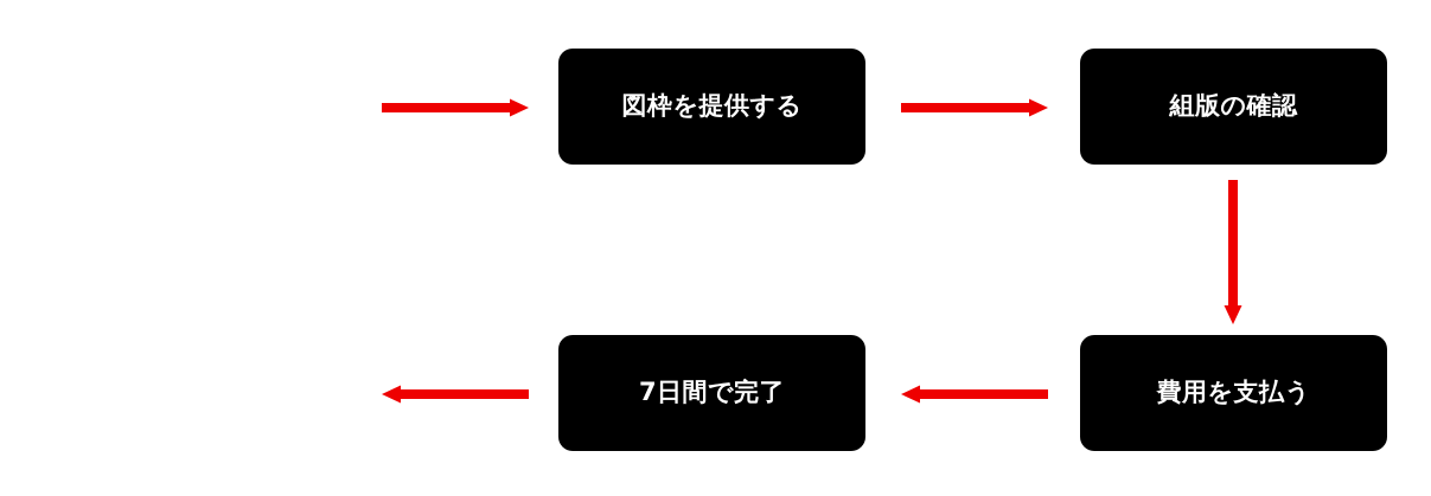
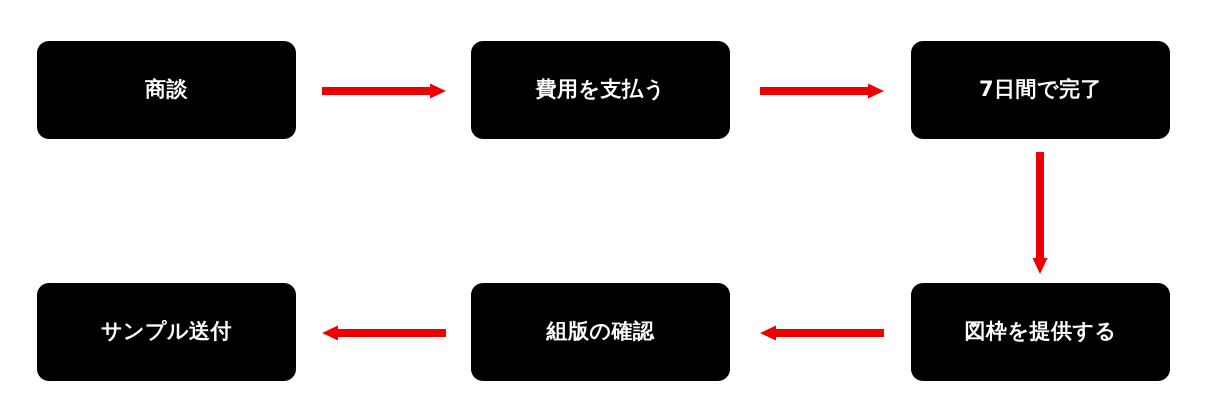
+ 商談
- 図枠を提供する
+ 費用を支払う
- 組版の確認
+ 7日間で完了
- 費用を支払う
+ 図枠を提供する
- 7日間で完了
+ 組版の確認
+ サンプル送付
